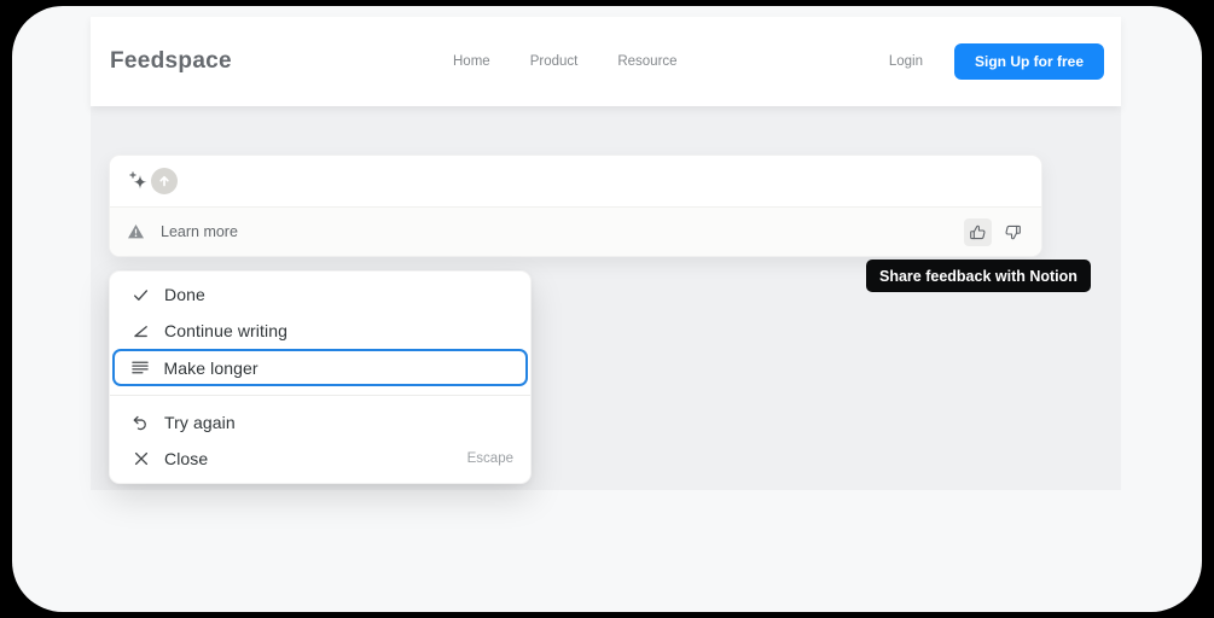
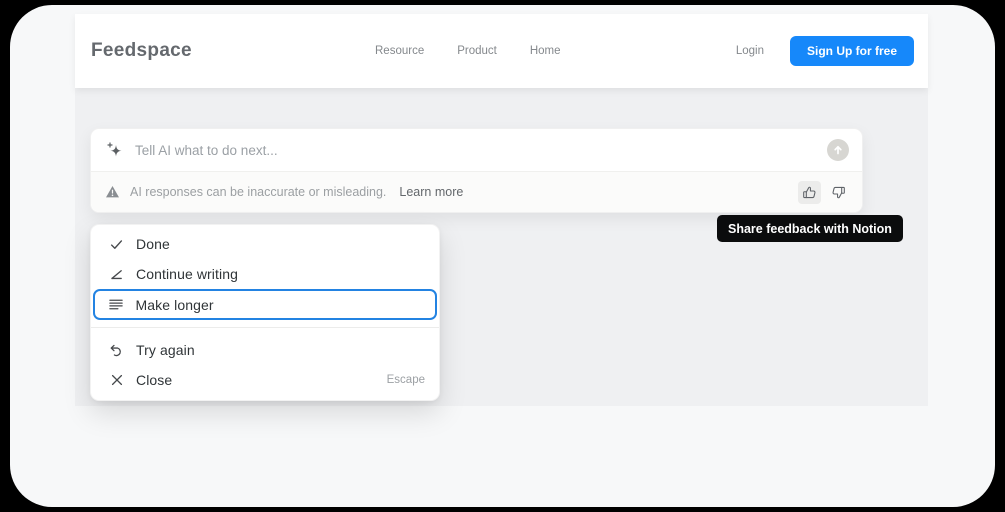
  Feedspace
- Home
+ Resource
  Product
- Resource
+ Home
  Login
  Sign Up for free
+ Tell AI what to do next...
+ AI responses can be inaccurate or misleading.
  Learn more
  Share feedback with Notion
  Done
  Continue writing
  Make longer
  Try again
  Close
  Escape
